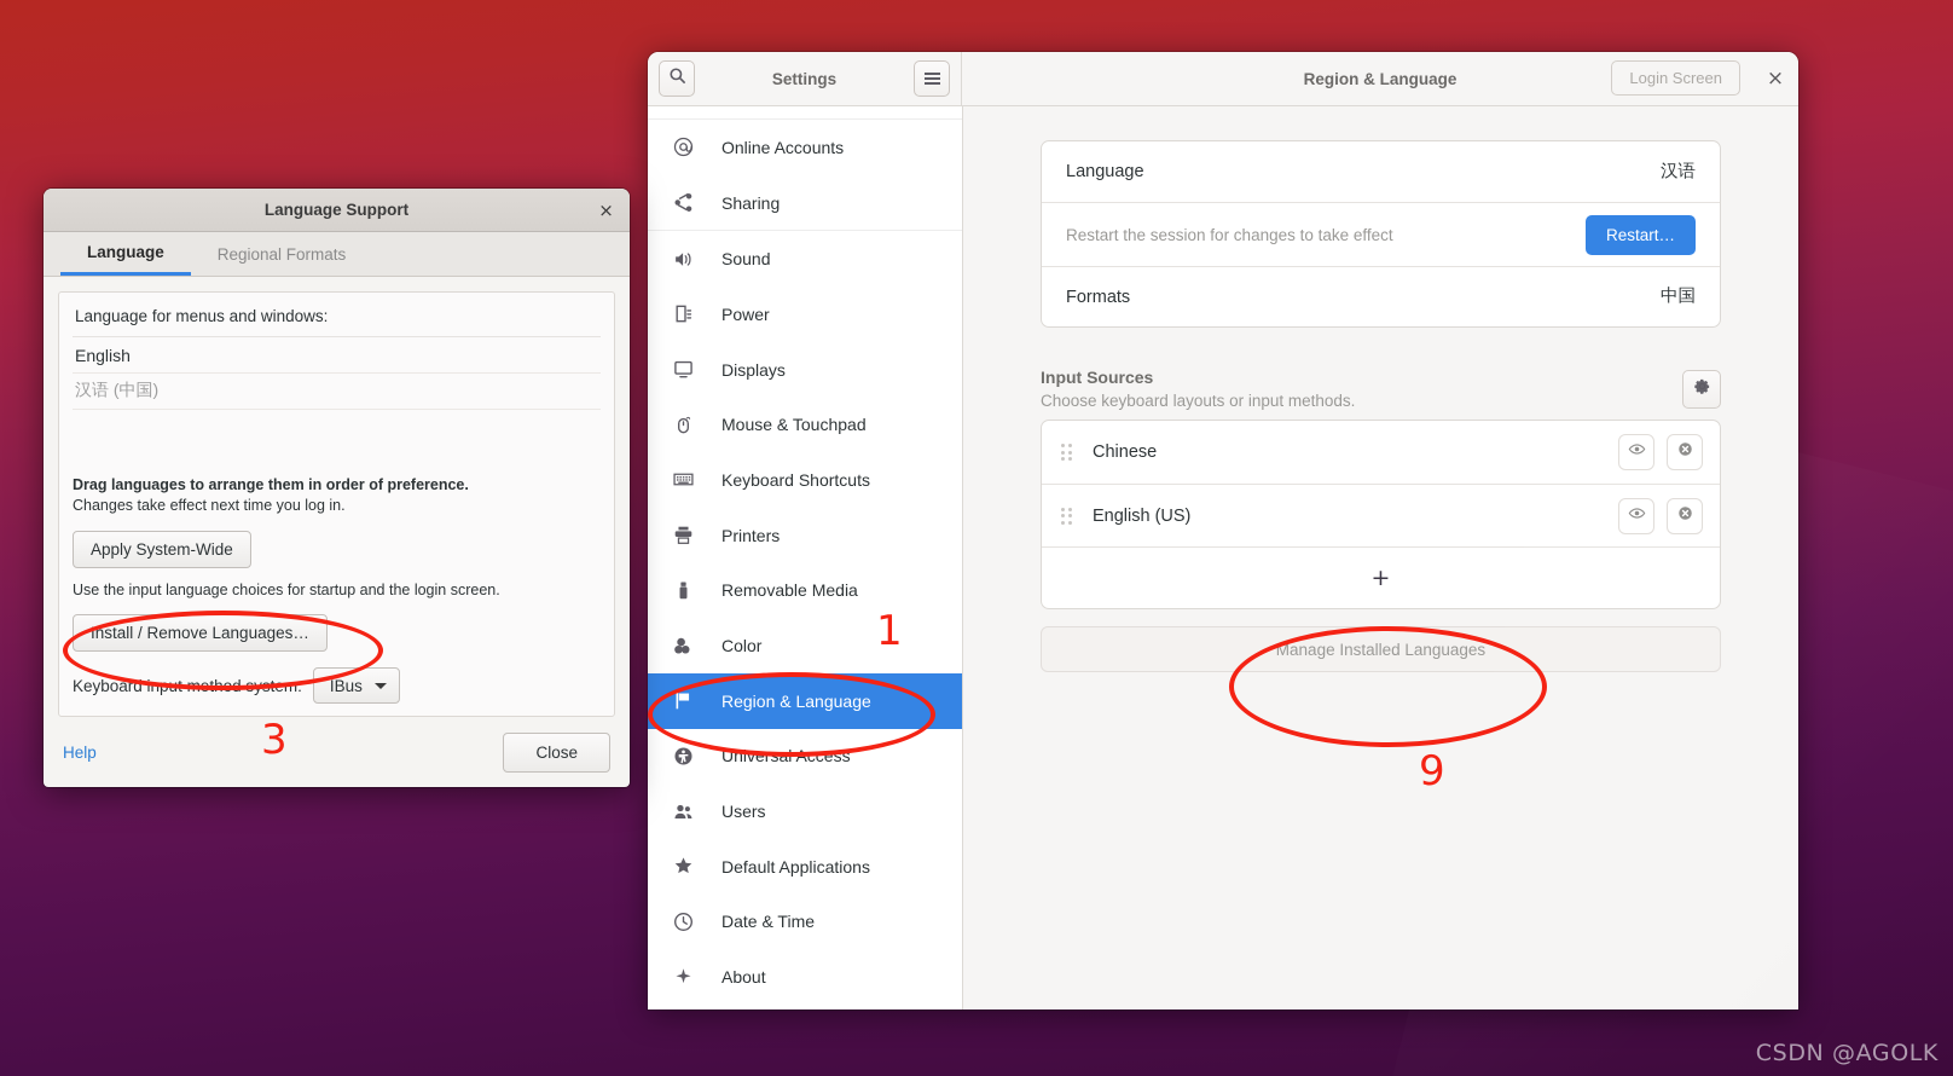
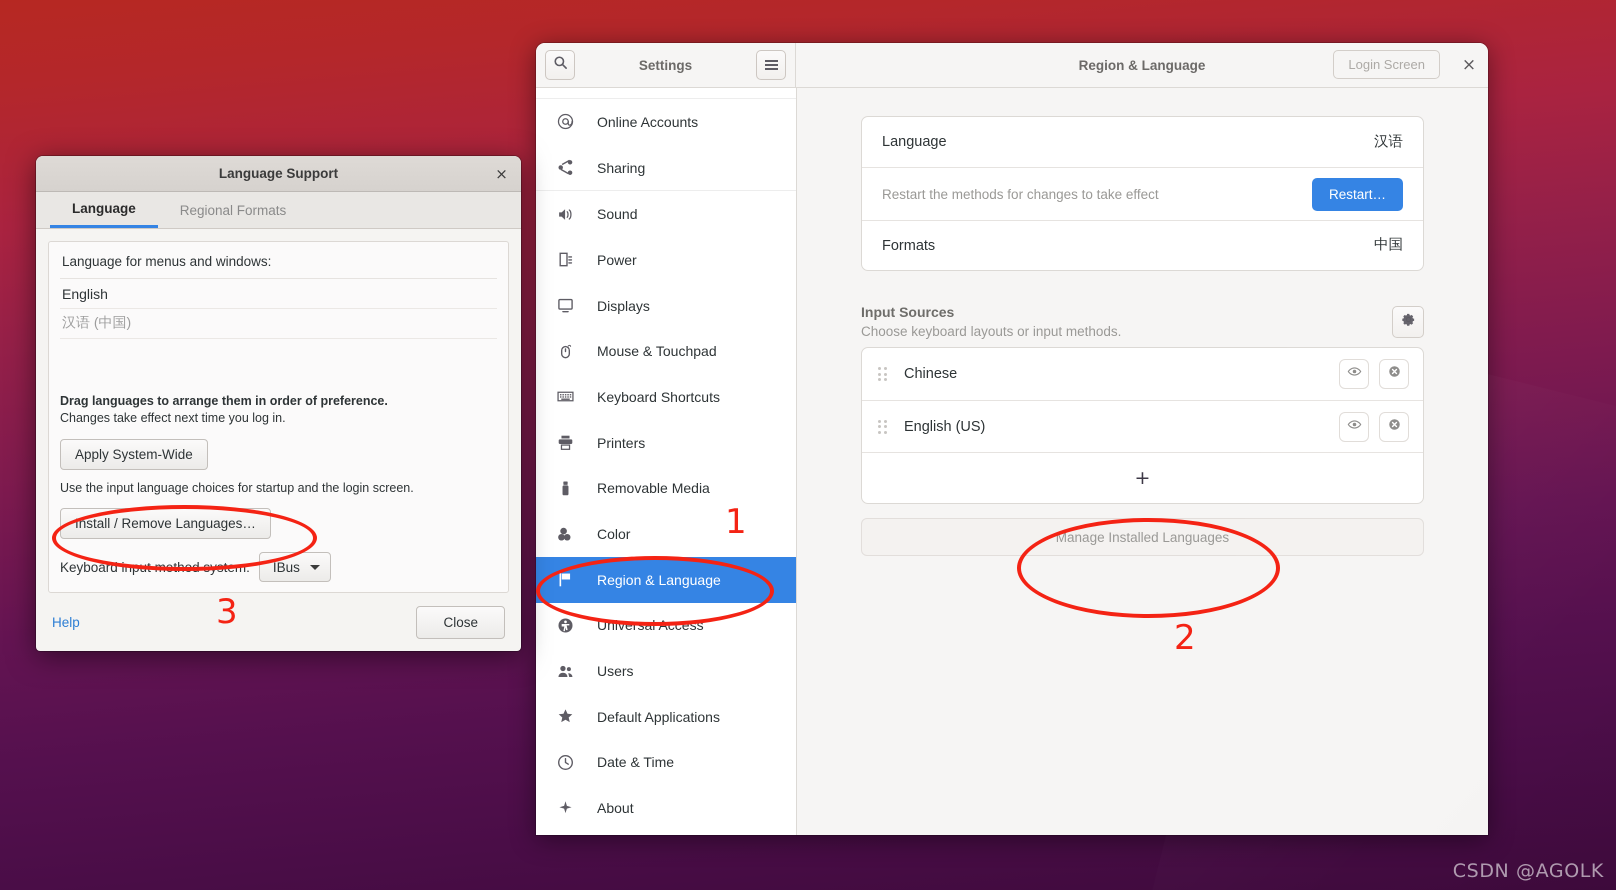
  Settings
  Region & Language
  Login Screen
  ×
  Online Accounts
  Sharing
  Sound
  Power
  Displays
  Mouse & Touchpad
  Keyboard Shortcuts
  Printers
  Removable Media
  Color
  Region & Language
  Universal Access
  Users
  Default Applications
  Date & Time
  About
  Language
  汉语
- Restart the session for changes to take effect
+ Restart the methods for changes to take effect
  Restart…
  Formats
  中国
  Input Sources
  Choose keyboard layouts or input methods.
  Chinese
  English (US)
  +
  Manage Installed Languages
  Language Support
  ×
  Language
  Regional Formats
  Language for menus and windows:
  English
  汉语 (中国)
  Drag languages to arrange them in order of preference.
  Changes take effect next time you log in.
  Apply System-Wide
  Use the input language choices for startup and the login screen.
  Install / Remove Languages…
  Keyboard input method system:
  IBus
  Help
  Close
  1
- 9
+ 2
  3
  CSDN @AGOLK
